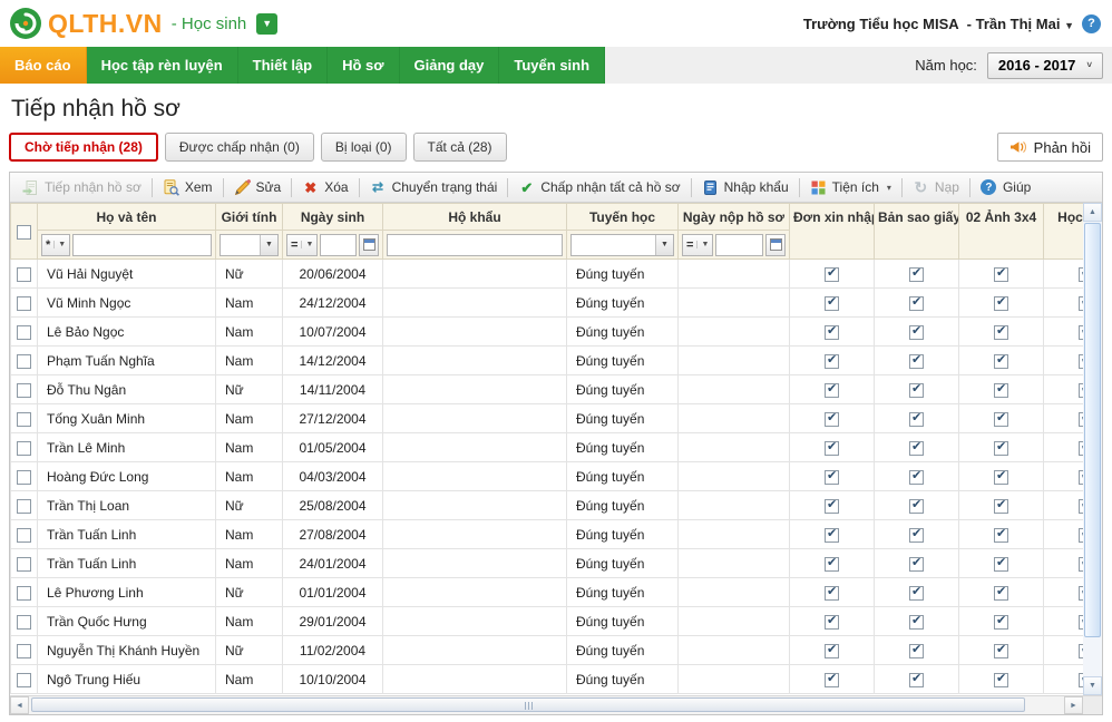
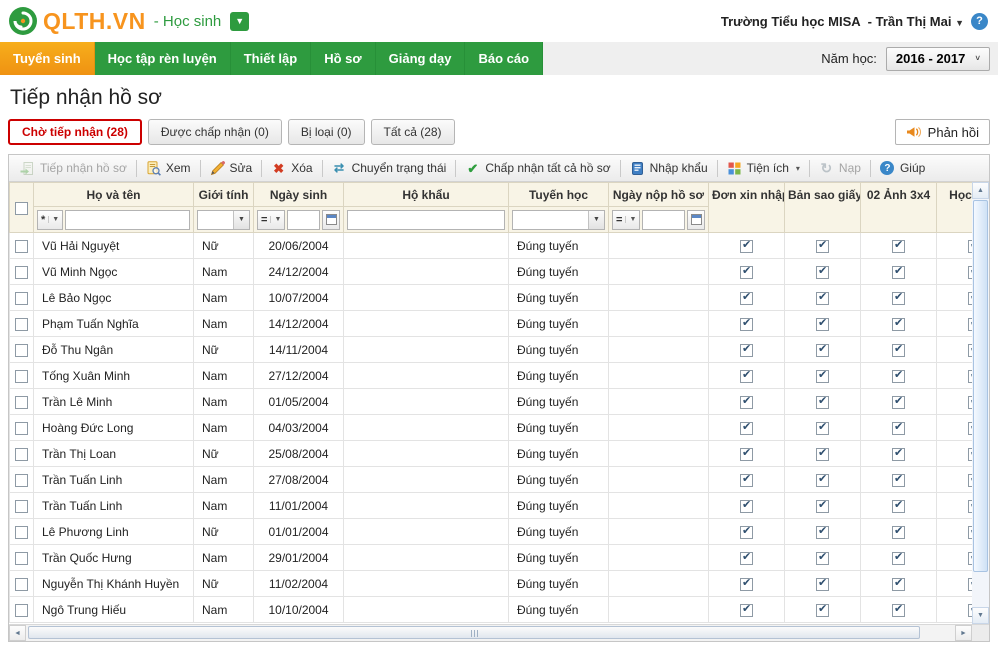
  QLTH.VN
  - Học sinh
  ▼
  Trường Tiểu học MISA
  - Trần Thị Mai ▼
  ?
- Báo cáo
+ Tuyển sinh
  Học tập rèn luyện
  Thiết lập
  Hồ sơ
  Giảng dạy
- Tuyển sinh
+ Báo cáo
  Năm học:
  2016 - 2017
  ˅
  Tiếp nhận hồ sơ
  Chờ tiếp nhận (28)
  Được chấp nhận (0)
  Bị loại (0)
  Tất cả (28)
  Phản hồi
  Tiếp nhận hồ sơ
  Xem
  Sửa
  ✖
  Xóa
  ⇄
  Chuyển trạng thái
  ✔
  Chấp nhận tất cả hồ sơ
  Nhập khẩu
  Tiện ích
  ▾
  ↻
  Nạp
  ?
  Giúp
  	Họ và tên	Giới tính	Ngày sinh	Hộ khẩu	Tuyến học	Ngày nộp hồ sơ	Đơn xin nhậ	Bản sao giấy	02 Ảnh 3x4	Học
  	Vũ Hải Nguyệt	Nữ	20/06/2004		Đúng tuyến
  	Vũ Minh Ngọc	Nam	24/12/2004		Đúng tuyến
  	Lê Bảo Ngọc	Nam	10/07/2004		Đúng tuyến
  	Phạm Tuấn Nghĩa	Nam	14/12/2004		Đúng tuyến
  	Đỗ Thu Ngân	Nữ	14/11/2004		Đúng tuyến
  	Tống Xuân Minh	Nam	27/12/2004		Đúng tuyến
  	Trần Lê Minh	Nam	01/05/2004		Đúng tuyến
  	Hoàng Đức Long	Nam	04/03/2004		Đúng tuyến
  	Trần Thị Loan	Nữ	25/08/2004		Đúng tuyến
  	Trần Tuấn Linh	Nam	27/08/2004		Đúng tuyến
- 	Trần Tuấn Linh	Nam	24/01/2004		Đúng tuyến
+ 	Trần Tuấn Linh	Nam	11/01/2004		Đúng tuyến
  	Lê Phương Linh	Nữ	01/01/2004		Đúng tuyến
  	Trần Quốc Hưng	Nam	29/01/2004		Đúng tuyến
  	Nguyễn Thị Khánh Huyền	Nữ	11/02/2004		Đúng tuyến
  	Ngô Trung Hiếu	Nam	10/10/2004		Đúng tuyến
